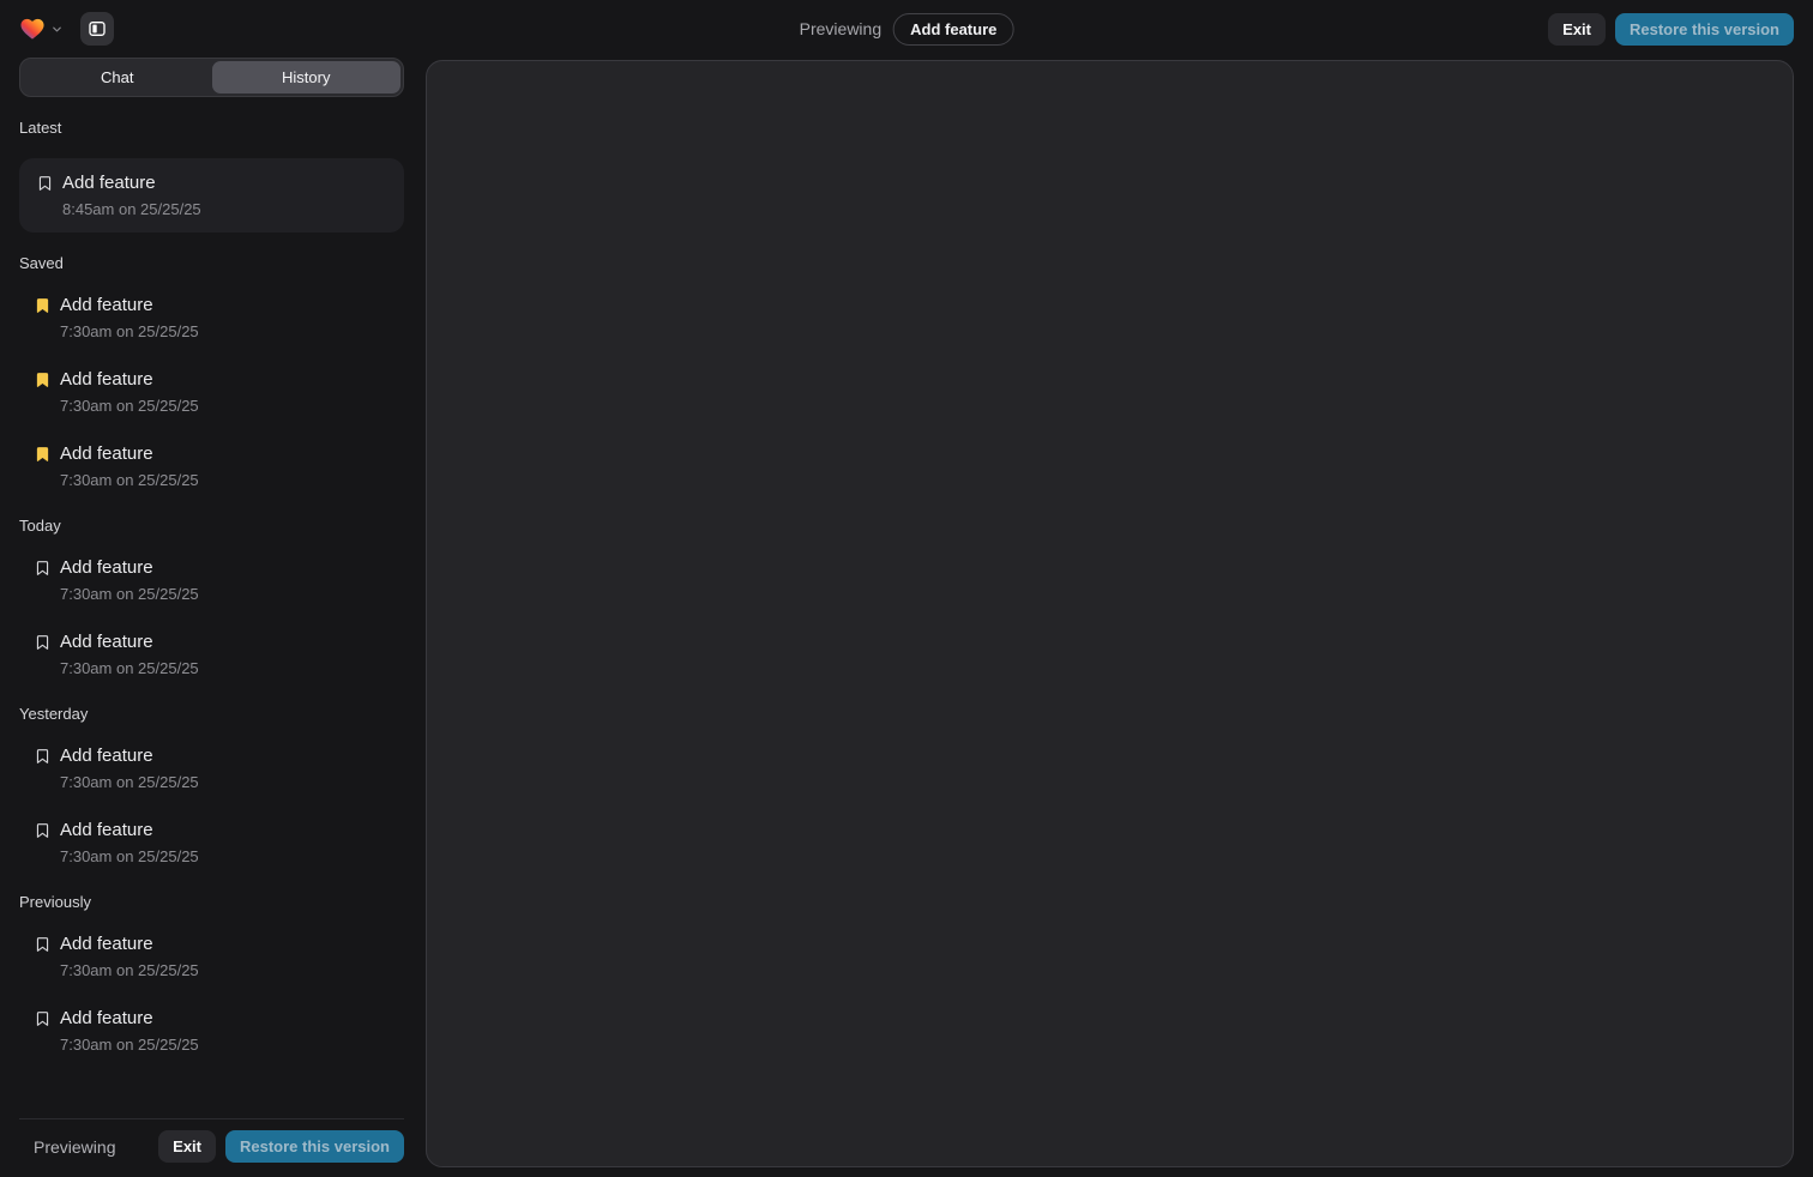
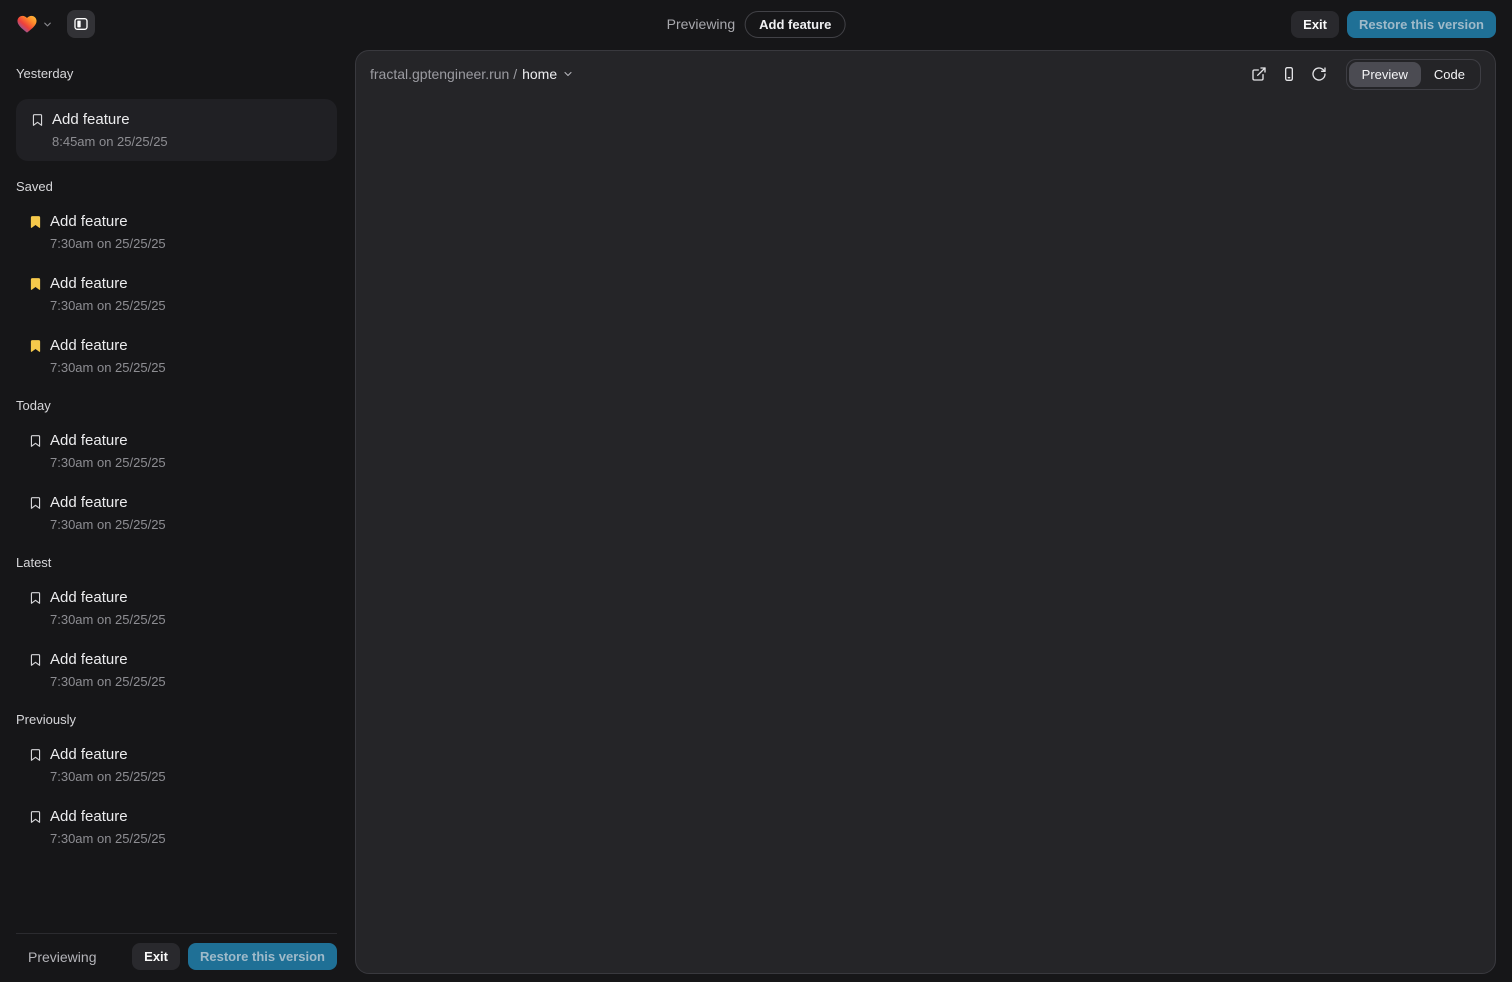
  Previewing
  Add feature
  Exit
  Restore this version
- Chat
- History
- Latest
+ Yesterday
  Add feature
  8:45am on 25/25/25
  Saved
  Add feature
  7:30am on 25/25/25
  Add feature
  7:30am on 25/25/25
  Add feature
  7:30am on 25/25/25
  Today
  Add feature
  7:30am on 25/25/25
  Add feature
  7:30am on 25/25/25
- Yesterday
+ Latest
  Add feature
  7:30am on 25/25/25
  Add feature
  7:30am on 25/25/25
  Previously
  Add feature
  7:30am on 25/25/25
  Add feature
  7:30am on 25/25/25
  Previewing
  Exit
  Restore this version
+ fractal.gptengineer.run /
+ home
+ Preview
+ Code
